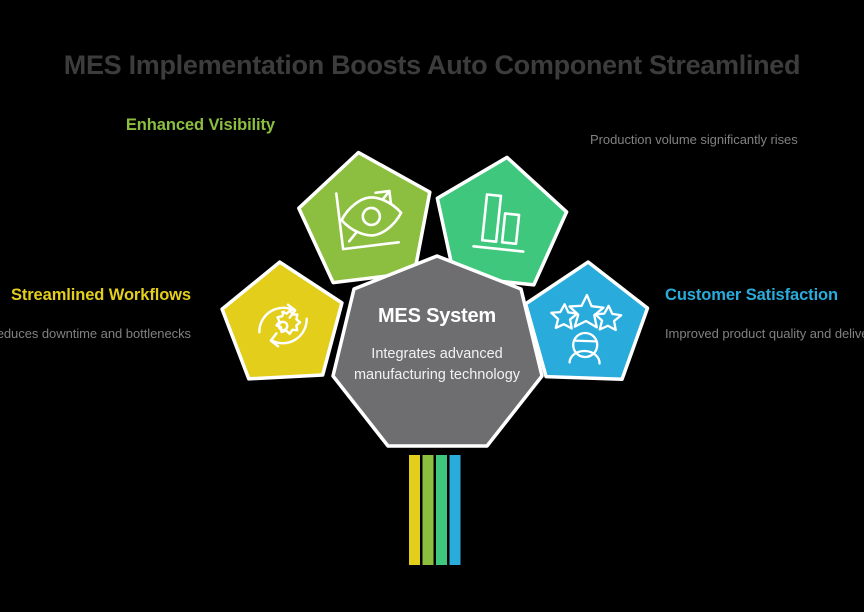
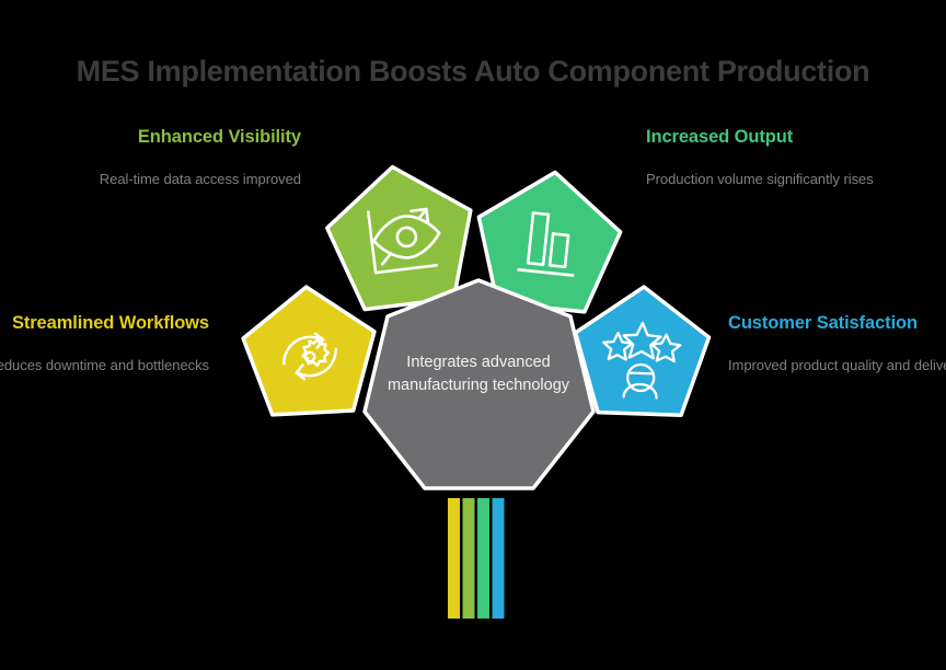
- MES Implementation Boosts Auto Component Streamlined
+ MES Implementation Boosts Auto Component Production
- MES System
  Integrates advanced manufacturing technology
  Enhanced Visibility
+ Real-time data access improved
+ Increased Output
  Production volume significantly rises
  Streamlined Workflows
  educes downtime and bottlenecks
  Customer Satisfaction
  Improved product quality and deliv
